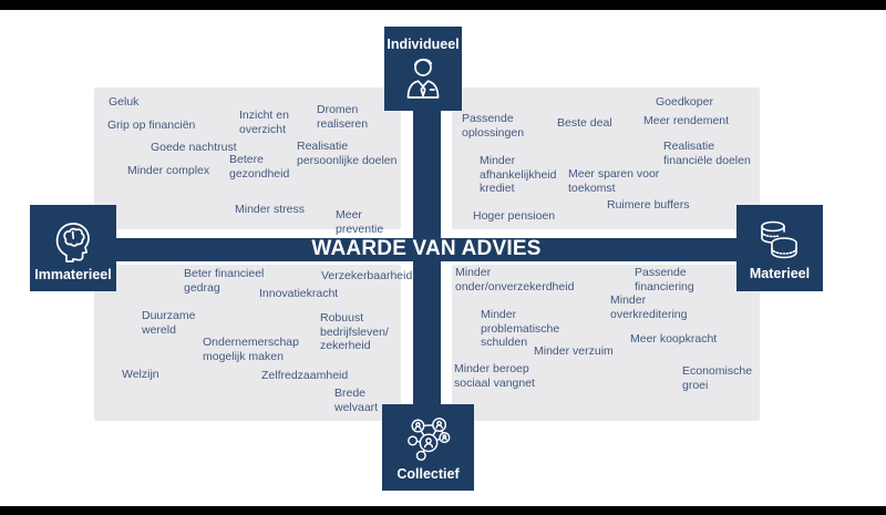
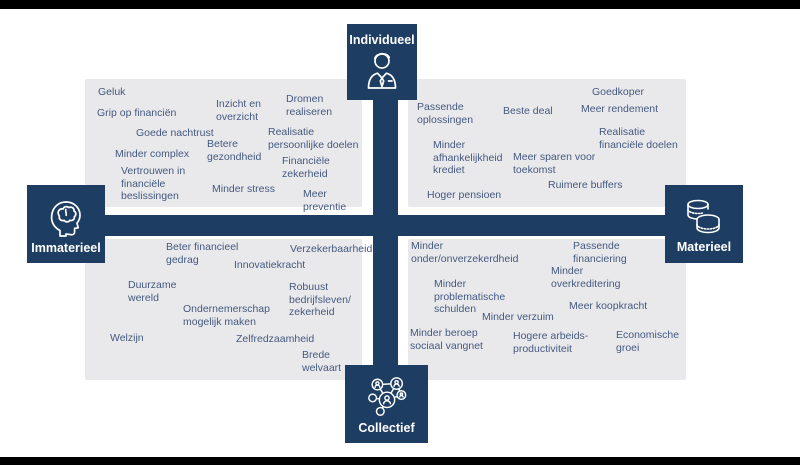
  Geluk
  Grip op financiën
  Inzicht en
  overzicht
  Dromen
  realiseren
  Goede nachtrust
  Minder complex
  Betere
  gezondheid
  Realisatie
  persoonlijke doelen
+ Financiële zekerheid
+ Vertrouwen in
+ financiële
+ beslissingen
  Minder stress
  Meer preventie
  Goedkoper
  Passende
  oplossingen
  Beste deal
  Meer rendement
  Realisatie
  financiële doelen
  Minder
  afhankelijkheid
  krediet
  Meer sparen voor
  toekomst
  Ruimere buffers
  Hoger pensioen
  Beter financieel
  gedrag
  Verzekerbaarheid
  Innovatiekracht
  Duurzame
  wereld
  Robuust
  bedrijfsleven/
  zekerheid
  Ondernemerschap
  mogelijk maken
  Welzijn
  Zelfredzaamheid
  Brede welvaart
  Minder
  onder/onverzekerdheid
  Passende
  financiering
  Minder
  overkreditering
  Minder
  problematische
  schulden
  Meer koopkracht
  Minder verzuim
  Minder beroep
  sociaal vangnet
+ Hogere arbeids-
+ productiviteit
  Economische
  groei
- WAARDE VAN ADVIES
  Individueel
  Immaterieel
  Materieel
  Collectief
